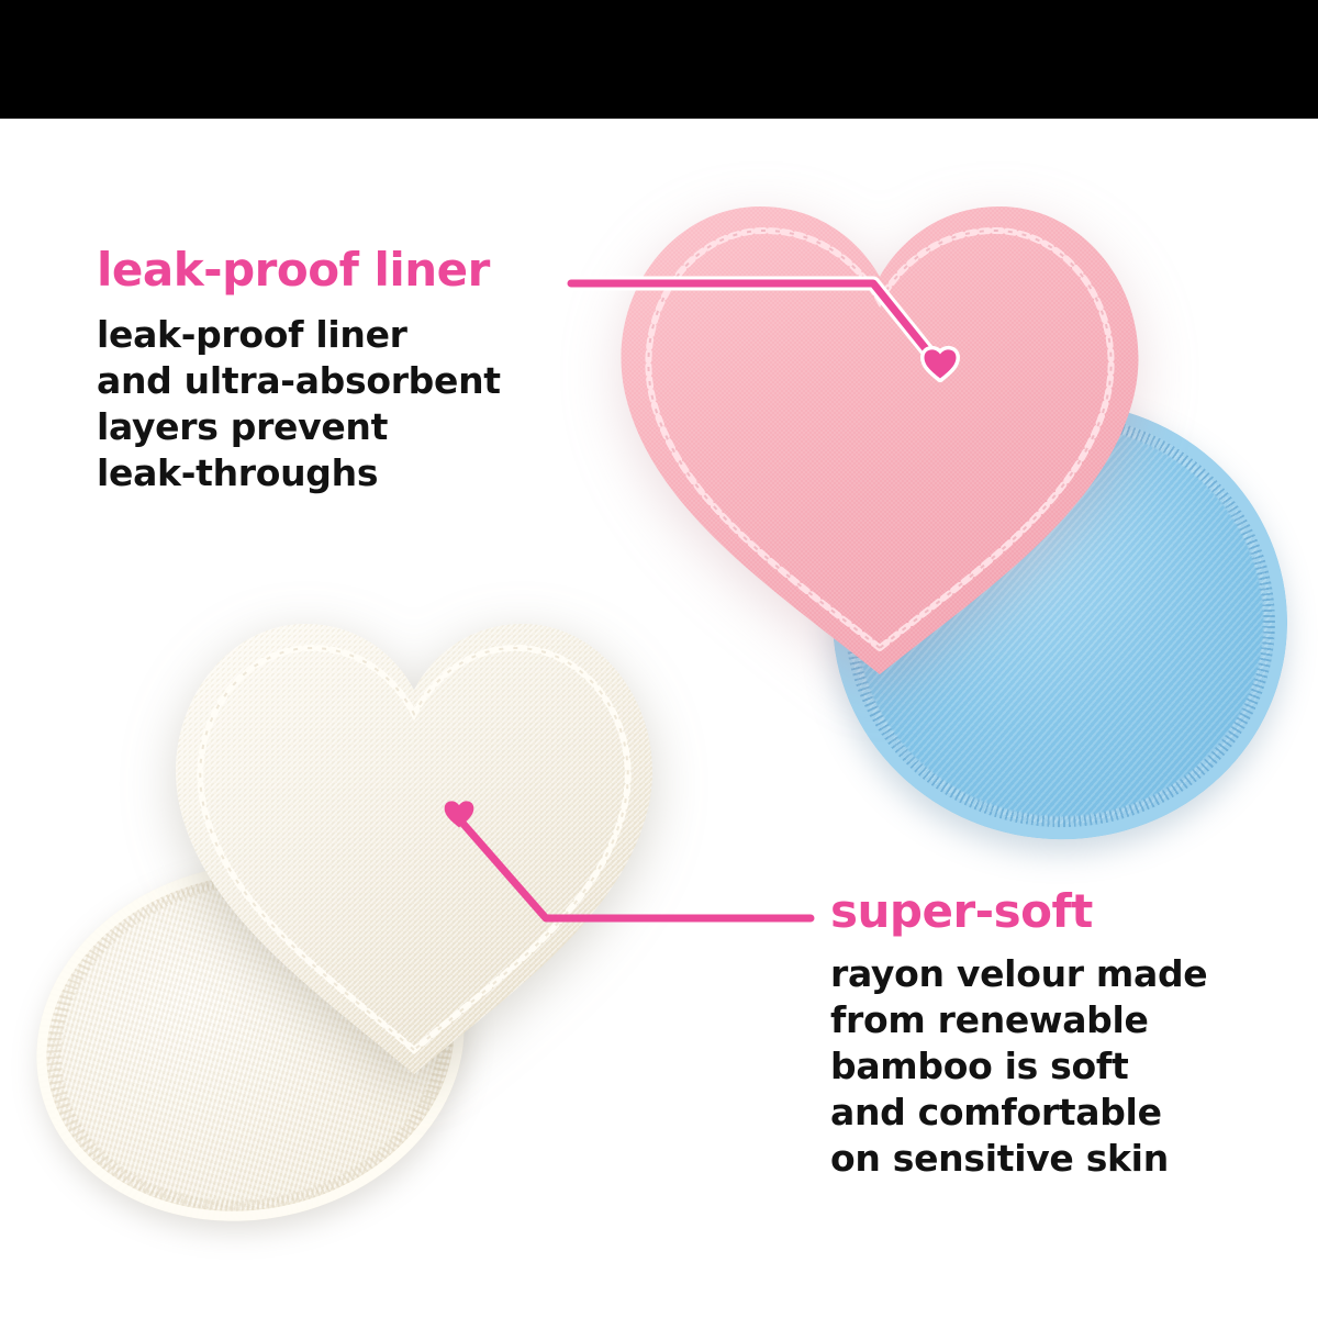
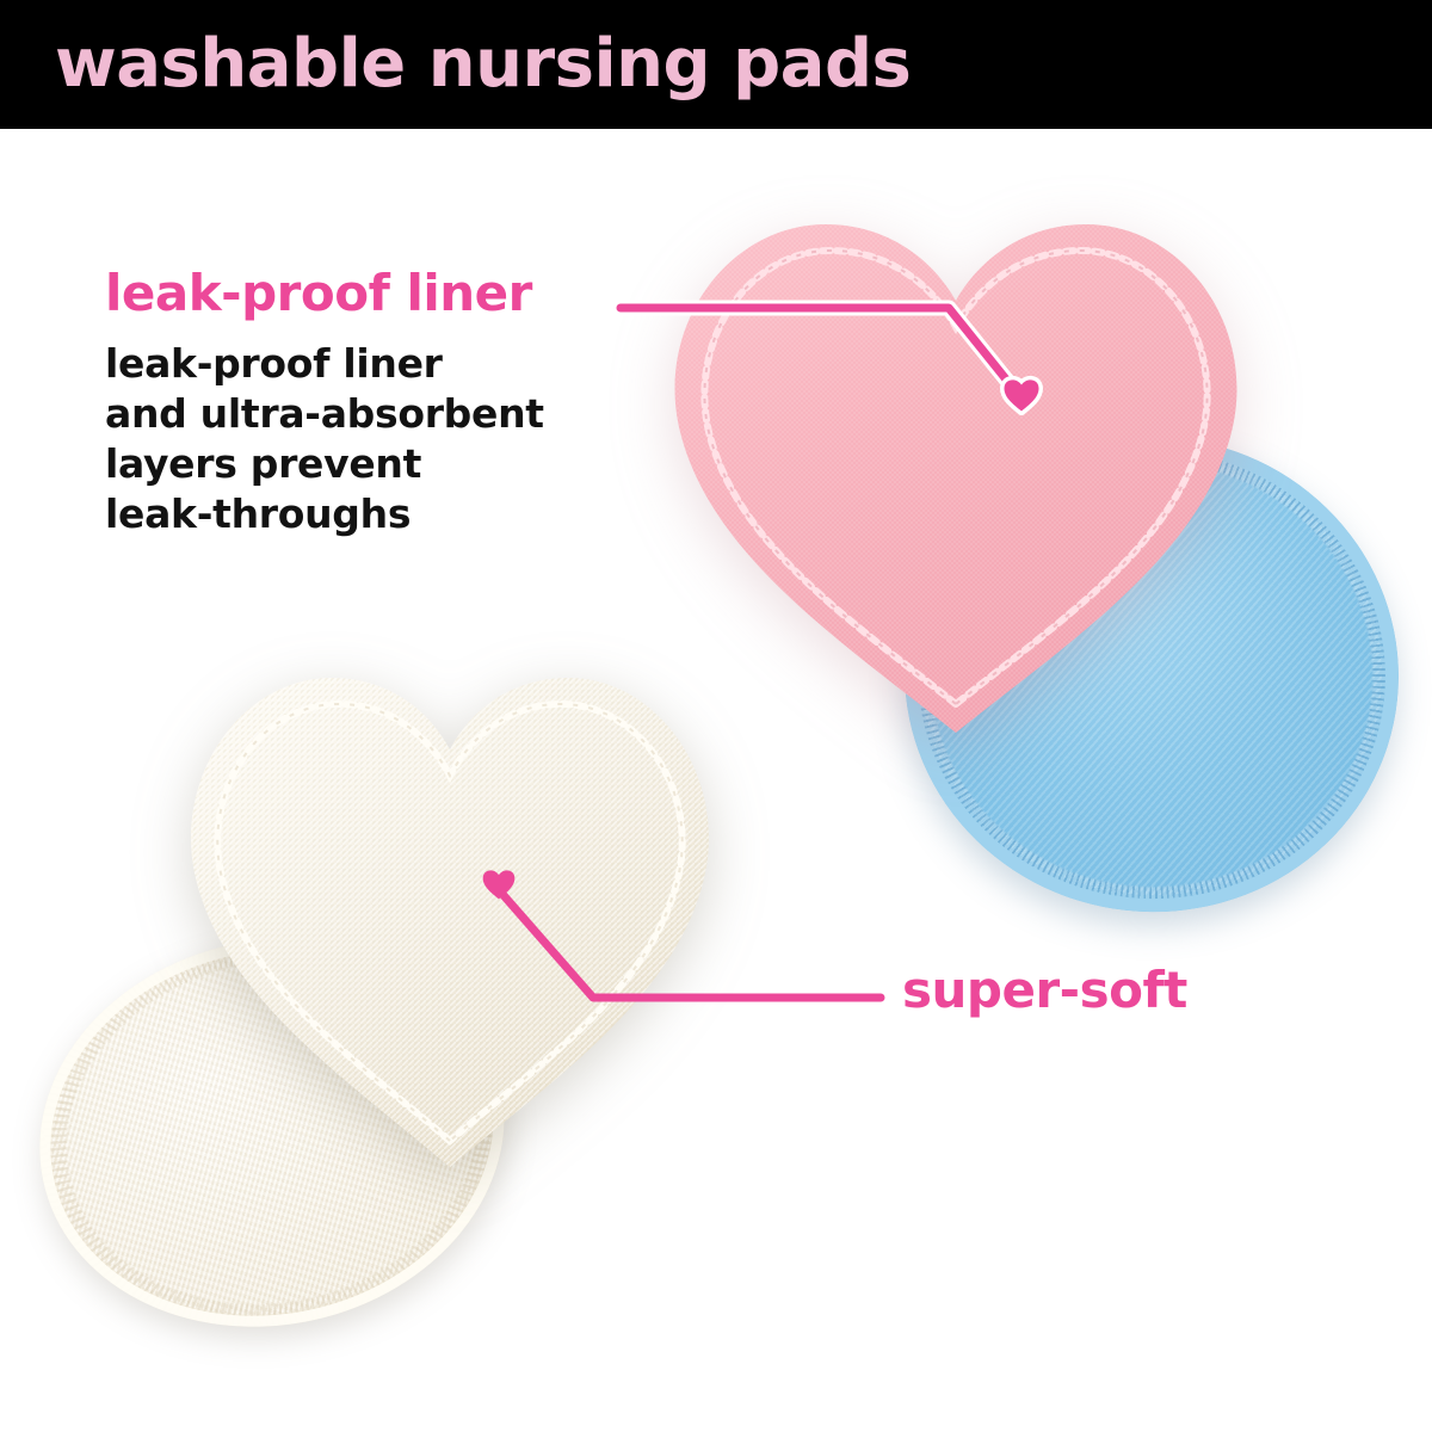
+ washable nursing pads
  leak-proof liner
  leak-proof liner
  and ultra-absorbent
  layers prevent
  leak-throughs
  super-soft
- rayon velour made
- from renewable
- bamboo is soft
- and comfortable
- on sensitive skin
